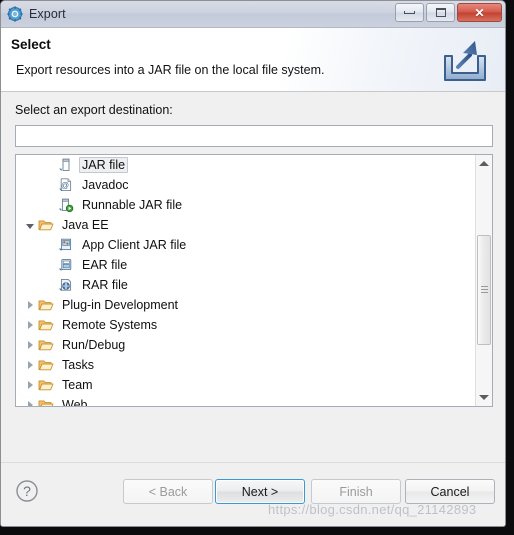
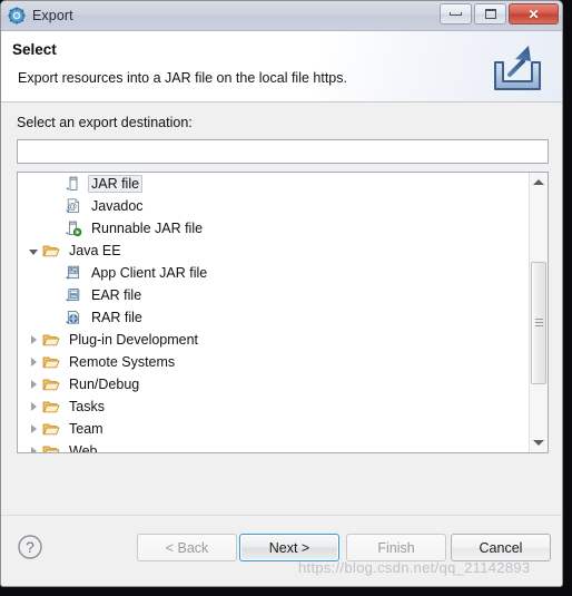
  Export
  ✕
  Select
- Export resources into a JAR file on the local file system.
+ Export resources into a JAR file on the local file https.
  Select an export destination:
  JAR file
  @
  Javadoc
  Runnable JAR file
  Java EE
  App Client JAR file
  EAR file
  RAR file
  Plug-in Development
  Remote Systems
  Run/Debug
  Tasks
  Team
  Web
  ?
  < Back
  Next >
  Finish
  Cancel
  https://blog.csdn.net/qq_21142893
